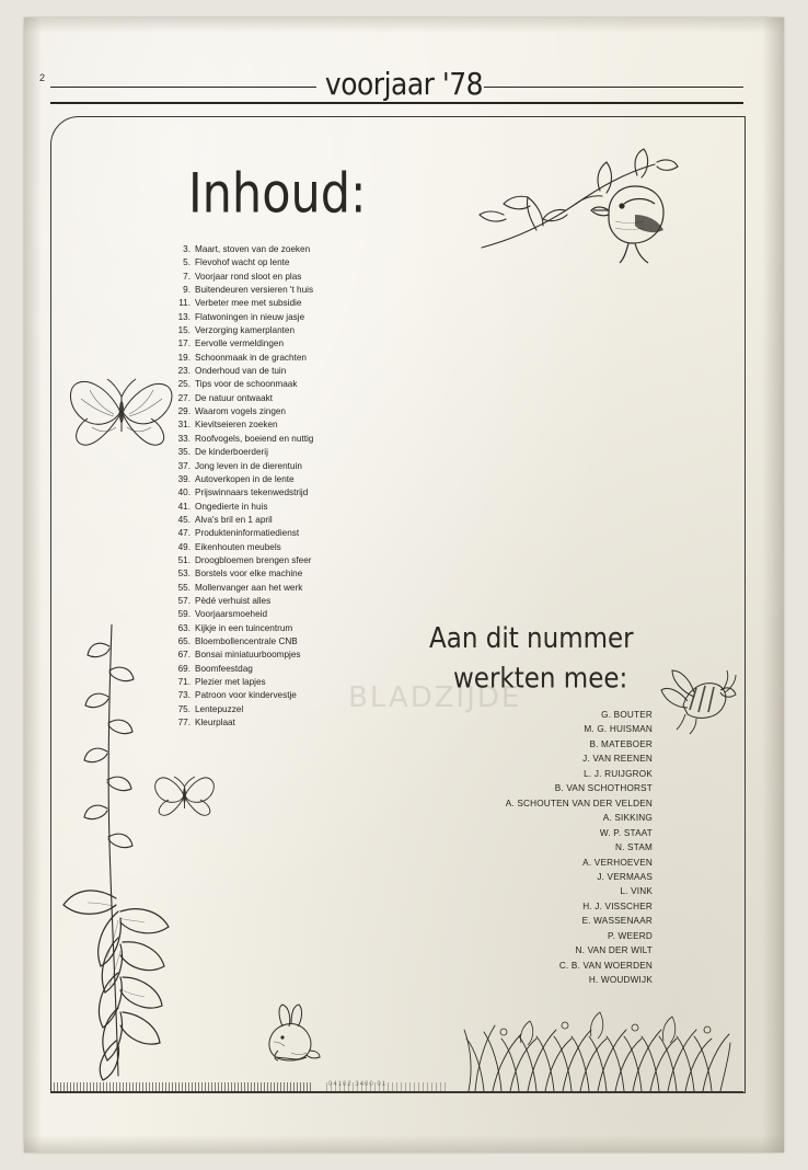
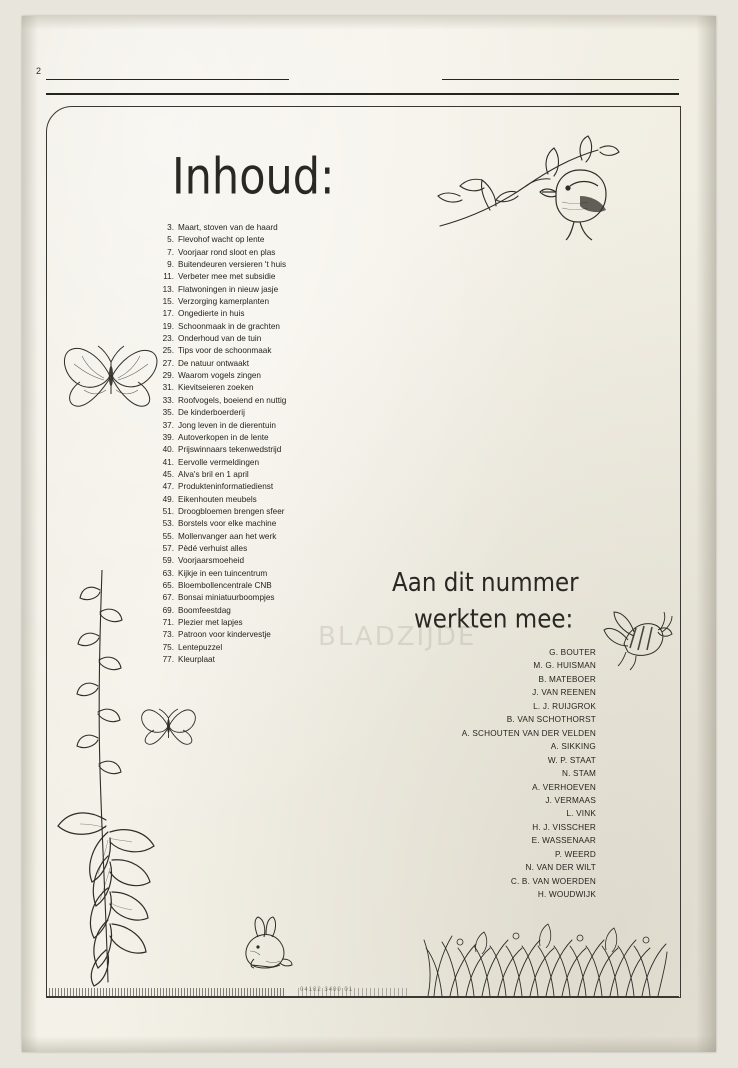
  2
- voorjaar '78
  Inhoud:
  BLADZIJDE
  3.
- Maart, stoven van de zoeken
+ Maart, stoven van de haard
  5.
  Flevohof wacht op lente
  7.
  Voorjaar rond sloot en plas
  9.
  Buitendeuren versieren 't huis
  11.
  Verbeter mee met subsidie
  13.
  Flatwoningen in nieuw jasje
  15.
  Verzorging kamerplanten
  17.
- Eervolle vermeldingen
+ Ongedierte in huis
  19.
  Schoonmaak in de grachten
  23.
  Onderhoud van de tuin
  25.
  Tips voor de schoonmaak
  27.
  De natuur ontwaakt
  29.
  Waarom vogels zingen
  31.
  Kievitseieren zoeken
  33.
  Roofvogels, boeiend en nuttig
  35.
  De kinderboerderij
  37.
  Jong leven in de dierentuin
  39.
  Autoverkopen in de lente
  40.
  Prijswinnaars tekenwedstrijd
  41.
- Ongedierte in huis
+ Eervolle vermeldingen
  45.
  Alva's bril en 1 april
  47.
  Produkteninformatiedienst
  49.
  Eikenhouten meubels
  51.
  Droogbloemen brengen sfeer
  53.
  Borstels voor elke machine
  55.
  Mollenvanger aan het werk
  57.
  Pèdé verhuist alles
  59.
  Voorjaarsmoeheid
  63.
  Kijkje in een tuincentrum
  65.
  Bloembollencentrale CNB
  67.
  Bonsai miniatuurboompjes
  69.
  Boomfeestdag
  71.
  Plezier met lapjes
  73.
  Patroon voor kindervestje
  75.
  Lentepuzzel
  77.
  Kleurplaat
  Aan dit nummer
  werkten mee:
  G. BOUTER
  M. G. HUISMAN
  B. MATEBOER
  J. VAN REENEN
  L. J. RUIJGROK
  B. VAN SCHOTHORST
  A. SCHOUTEN VAN DER VELDEN
  A. SIKKING
  W. P. STAAT
  N. STAM
  A. VERHOEVEN
  J. VERMAAS
  L. VINK
  H. J. VISSCHER
  E. WASSENAAR
  P. WEERD
  N. VAN DER WILT
  C. B. VAN WOERDEN
  H. WOUDWIJK
